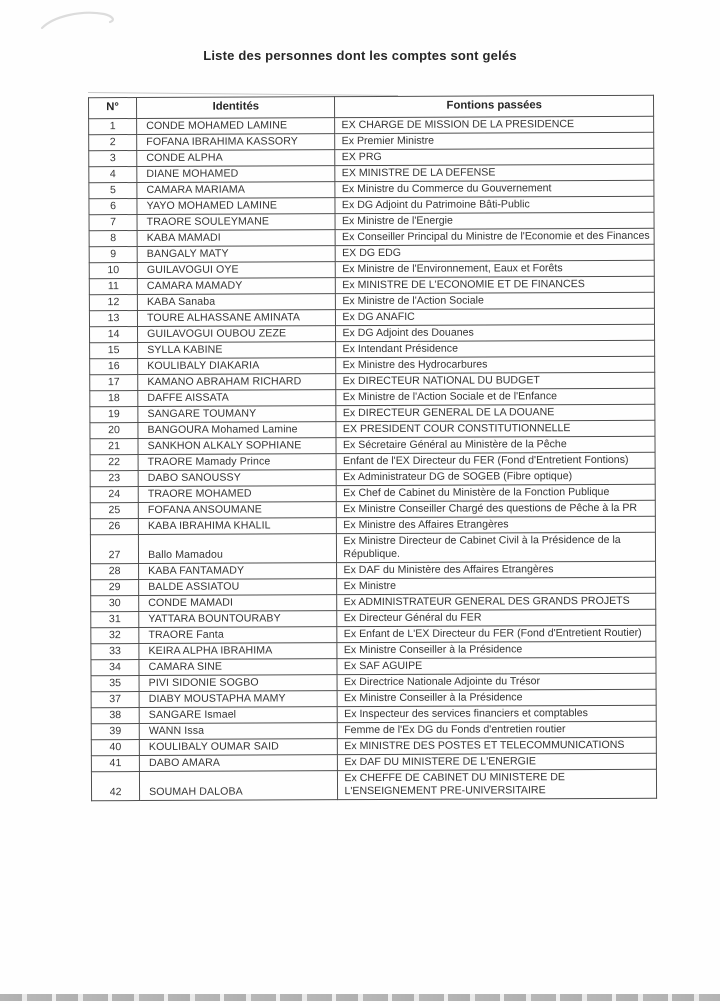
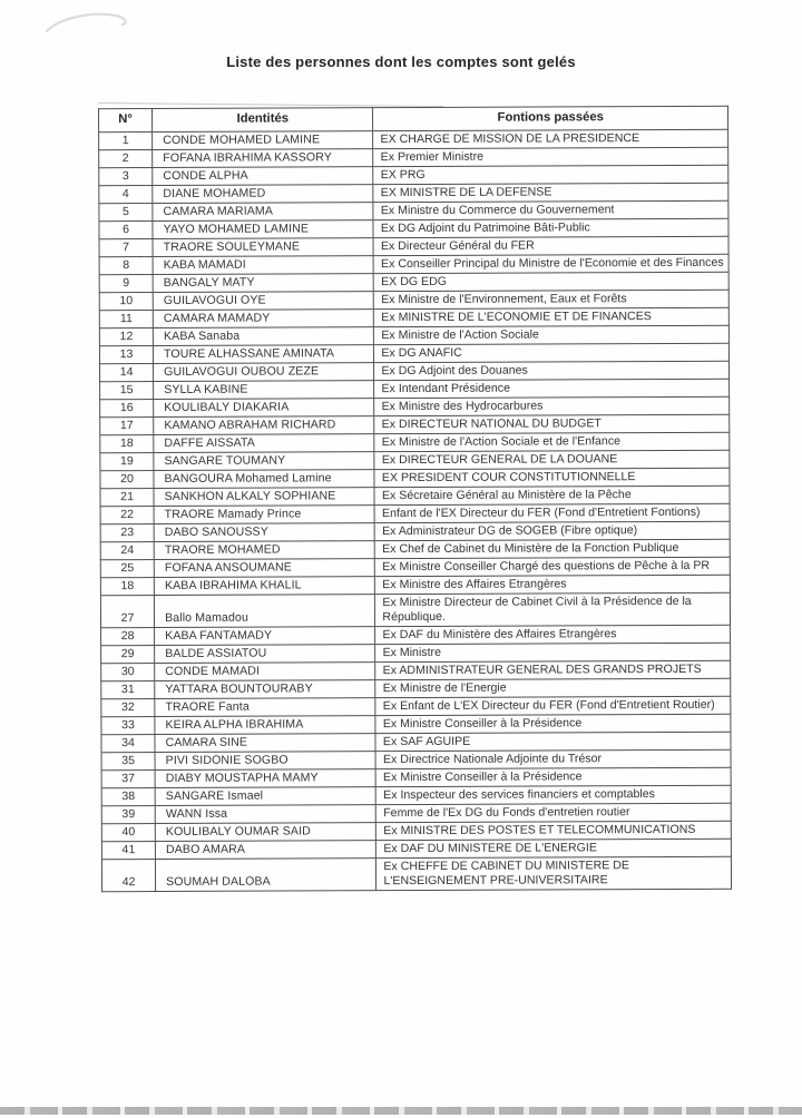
  Liste des personnes dont les comptes sont gelés
  N°	Identités	Fontions passées
  1	CONDE MOHAMED LAMINE	EX CHARGE DE MISSION DE LA PRESIDENCE
  2	FOFANA IBRAHIMA KASSORY	Ex Premier Ministre
  3	CONDE ALPHA	EX PRG
  4	DIANE MOHAMED	EX MINISTRE DE LA DEFENSE
  5	CAMARA MARIAMA	Ex Ministre du Commerce du Gouvernement
  6	YAYO MOHAMED LAMINE	Ex DG Adjoint du Patrimoine Bâti-Public
- 7	TRAORE SOULEYMANE	Ex Ministre de l'Energie
+ 7	TRAORE SOULEYMANE	Ex Directeur Général du FER
  8	KABA MAMADI	Ex Conseiller Principal du Ministre de l'Economie et des Finances
  9	BANGALY MATY	EX DG EDG
  10	GUILAVOGUI OYE	Ex Ministre de l'Environnement, Eaux et Forêts
  11	CAMARA MAMADY	Ex MINISTRE DE L'ECONOMIE ET DE FINANCES
  12	KABA Sanaba	Ex Ministre de l'Action Sociale
  13	TOURE ALHASSANE AMINATA	Ex DG ANAFIC
  14	GUILAVOGUI OUBOU ZEZE	Ex DG Adjoint des Douanes
  15	SYLLA KABINE	Ex Intendant Présidence
  16	KOULIBALY DIAKARIA	Ex Ministre des Hydrocarbures
  17	KAMANO ABRAHAM RICHARD	Ex DIRECTEUR NATIONAL DU BUDGET
  18	DAFFE AISSATA	Ex Ministre de l'Action Sociale et de l'Enfance
  19	SANGARE TOUMANY	Ex DIRECTEUR GENERAL DE LA DOUANE
  20	BANGOURA Mohamed Lamine	EX PRESIDENT COUR CONSTITUTIONNELLE
  21	SANKHON ALKALY SOPHIANE	Ex Sécretaire Général au Ministère de la Pêche
  22	TRAORE Mamady Prince	Enfant de l'EX Directeur du FER (Fond d'Entretient Fontions)
  23	DABO SANOUSSY	Ex Administrateur DG de SOGEB (Fibre optique)
  24	TRAORE MOHAMED	Ex Chef de Cabinet du Ministère de la Fonction Publique
  25	FOFANA ANSOUMANE	Ex Ministre Conseiller Chargé des questions de Pêche à la PR
- 26	KABA IBRAHIMA KHALIL	Ex Ministre des Affaires Etrangères
+ 18	KABA IBRAHIMA KHALIL	Ex Ministre des Affaires Etrangères
  27	Ballo Mamadou	Ex Ministre Directeur de Cabinet Civil à la Présidence de la République.
  28	KABA FANTAMADY	Ex DAF du Ministère des Affaires Etrangères
  29	BALDE ASSIATOU	Ex Ministre
  30	CONDE MAMADI	Ex ADMINISTRATEUR GENERAL DES GRANDS PROJETS
- 31	YATTARA BOUNTOURABY	Ex Directeur Général du FER
+ 31	YATTARA BOUNTOURABY	Ex Ministre de l'Energie
  32	TRAORE Fanta	Ex Enfant de L'EX Directeur du FER (Fond d'Entretient Routier)
  33	KEIRA ALPHA IBRAHIMA	Ex Ministre Conseiller à la Présidence
  34	CAMARA SINE	Ex SAF AGUIPE
  35	PIVI SIDONIE SOGBO	Ex Directrice Nationale Adjointe du Trésor
  37	DIABY MOUSTAPHA MAMY	Ex Ministre Conseiller à la Présidence
  38	SANGARE Ismael	Ex Inspecteur des services financiers et comptables
  39	WANN Issa	Femme de l'Ex DG du Fonds d'entretien routier
  40	KOULIBALY OUMAR SAID	Ex MINISTRE DES POSTES ET TELECOMMUNICATIONS
  41	DABO AMARA	Ex DAF DU MINISTERE DE L'ENERGIE
  42	SOUMAH DALOBA	Ex CHEFFE DE CABINET DU MINISTERE DE L'ENSEIGNEMENT PRE-UNIVERSITAIRE
